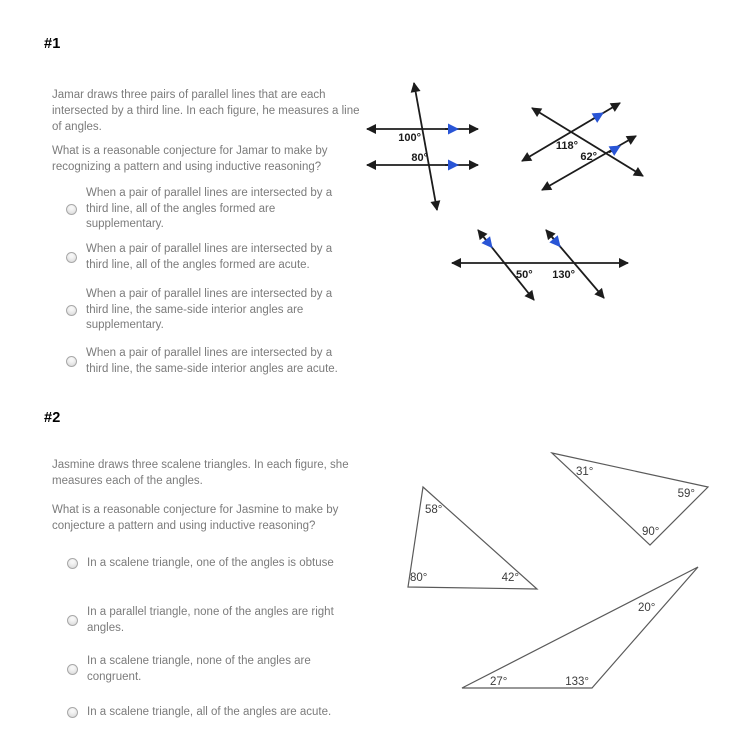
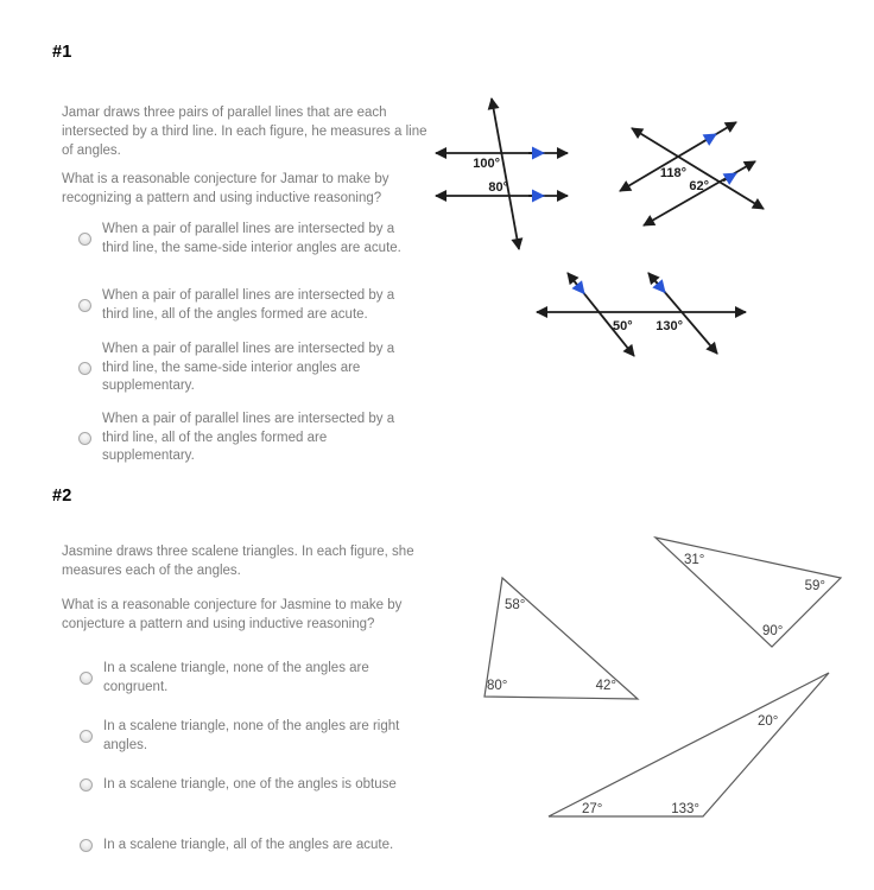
  #1
  Jamar draws three pairs of parallel lines that are each intersected by a third line. In each figure, he measures a line of angles.
  What is a reasonable conjecture for Jamar to make by recognizing a pattern and using inductive reasoning?
- When a pair of parallel lines are intersected by a third line, all of the angles formed are supplementary.
+ When a pair of parallel lines are intersected by a third line, the same-side interior angles are acute.
  When a pair of parallel lines are intersected by a third line, all of the angles formed are acute.
  When a pair of parallel lines are intersected by a third line, the same-side interior angles are supplementary.
- When a pair of parallel lines are intersected by a third line, the same-side interior angles are acute.
+ When a pair of parallel lines are intersected by a third line, all of the angles formed are supplementary.
  100°
  80°
  118°
  62°
  50°
  130°
  #2
  Jasmine draws three scalene triangles. In each figure, she measures each of the angles.
  What is a reasonable conjecture for Jasmine to make by conjecture a pattern and using inductive reasoning?
- In a scalene triangle, one of the angles is obtuse
+ In a scalene triangle, none of the angles are congruent.
- In a parallel triangle, none of the angles are right angles.
+ In a scalene triangle, none of the angles are right angles.
- In a scalene triangle, none of the angles are congruent.
+ In a scalene triangle, one of the angles is obtuse
  In a scalene triangle, all of the angles are acute.
  58°
  80°
  42°
  31°
  59°
  90°
  20°
  27°
  133°
